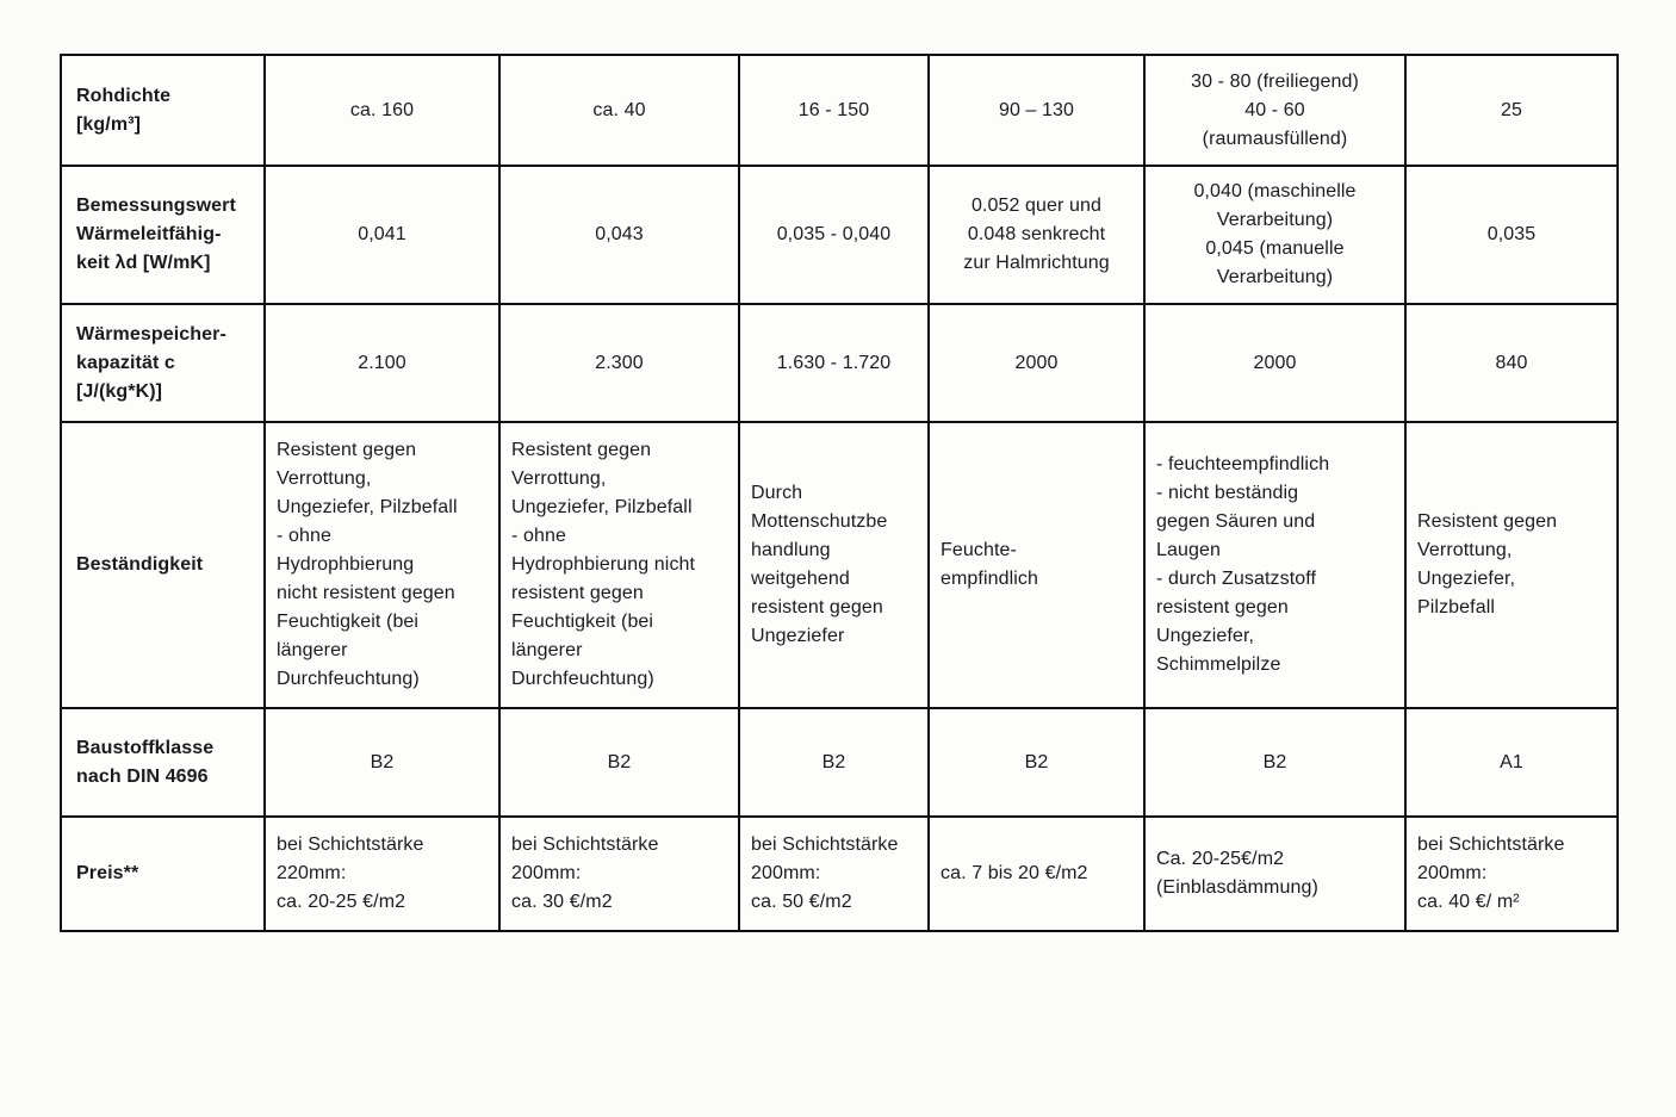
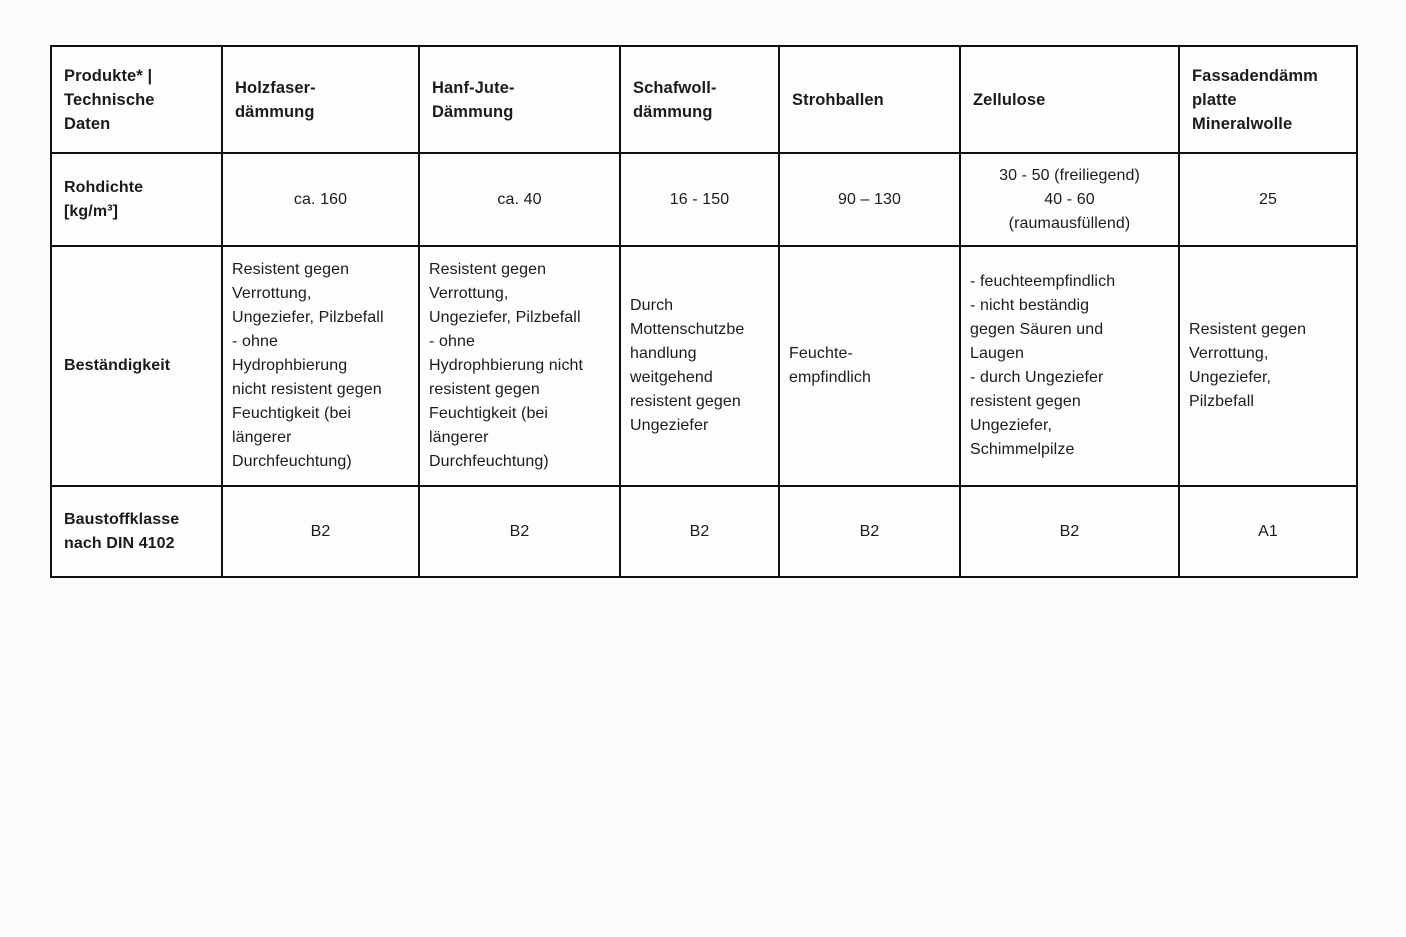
+ Produkte* | Technische Daten	Holzfaser- dämmung	Hanf-Jute- Dämmung	Schafwoll- dämmung	Strohballen	Zellulose	Fassadendämm platte Mineralwolle
- Rohdichte [kg/m³]	ca. 160	ca. 40	16 - 150	90 – 130	30 - 80 (freiliegend) 40 - 60 (raumausfüllend)	25
+ Rohdichte [kg/m³]	ca. 160	ca. 40	16 - 150	90 – 130	30 - 50 (freiliegend) 40 - 60 (raumausfüllend)	25
- Bemessungswert Wärmeleitfähig- keit λd [W/mK]	0,041	0,043	0,035 - 0,040	0.052 quer und 0.048 senkrecht zur Halmrichtung	0,040 (maschinelle Verarbeitung) 0,045 (manuelle Verarbeitung)	0,035
- Wärmespeicher- kapazität c [J/(kg*K)]	2.100	2.300	1.630 - 1.720	2000	2000	840
- Beständigkeit	Resistent gegen Verrottung, Ungeziefer, Pilzbefall - ohne Hydrophbierung nicht resistent gegen Feuchtigkeit (bei längerer Durchfeuchtung)	Resistent gegen Verrottung, Ungeziefer, Pilzbefall - ohne Hydrophbierung nicht resistent gegen Feuchtigkeit (bei längerer Durchfeuchtung)	Durch Mottenschutzbe handlung weitgehend resistent gegen Ungeziefer	Feuchte- empfindlich	- feuchteempfindlich - nicht beständig gegen Säuren und Laugen - durch Zusatzstoff resistent gegen Ungeziefer, Schimmelpilze	Resistent gegen Verrottung, Ungeziefer, Pilzbefall
+ Beständigkeit	Resistent gegen Verrottung, Ungeziefer, Pilzbefall - ohne Hydrophbierung nicht resistent gegen Feuchtigkeit (bei längerer Durchfeuchtung)	Resistent gegen Verrottung, Ungeziefer, Pilzbefall - ohne Hydrophbierung nicht resistent gegen Feuchtigkeit (bei längerer Durchfeuchtung)	Durch Mottenschutzbe handlung weitgehend resistent gegen Ungeziefer	Feuchte- empfindlich	- feuchteempfindlich - nicht beständig gegen Säuren und Laugen - durch Ungeziefer resistent gegen Ungeziefer, Schimmelpilze	Resistent gegen Verrottung, Ungeziefer, Pilzbefall
- Baustoffklasse nach DIN 4696	B2	B2	B2	B2	B2	A1
+ Baustoffklasse nach DIN 4102	B2	B2	B2	B2	B2	A1
- Preis**	bei Schichtstärke 220mm: ca. 20-25 €/m2	bei Schichtstärke 200mm: ca. 30 €/m2	bei Schichtstärke 200mm: ca. 50 €/m2	ca. 7 bis 20 €/m2	Ca. 20-25€/m2 (Einblasdämmung)	bei Schichtstärke 200mm: ca. 40 €/ m²
